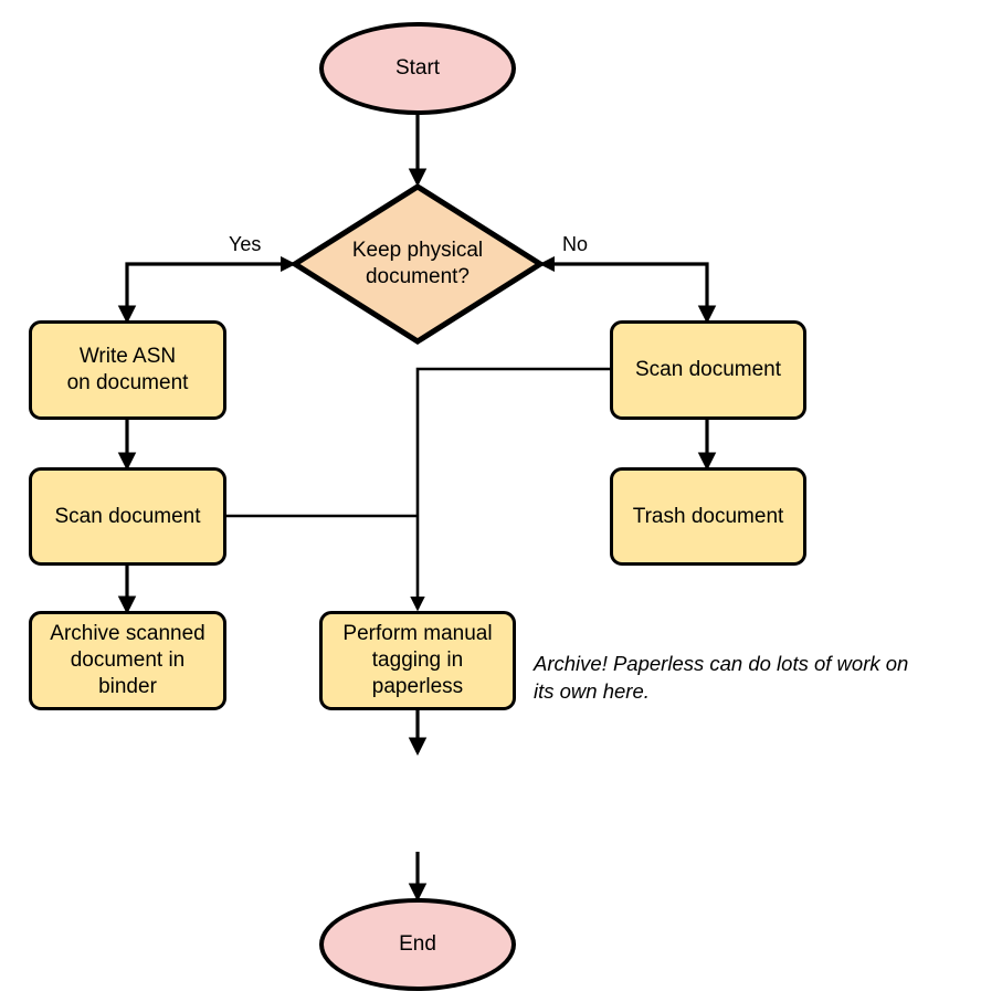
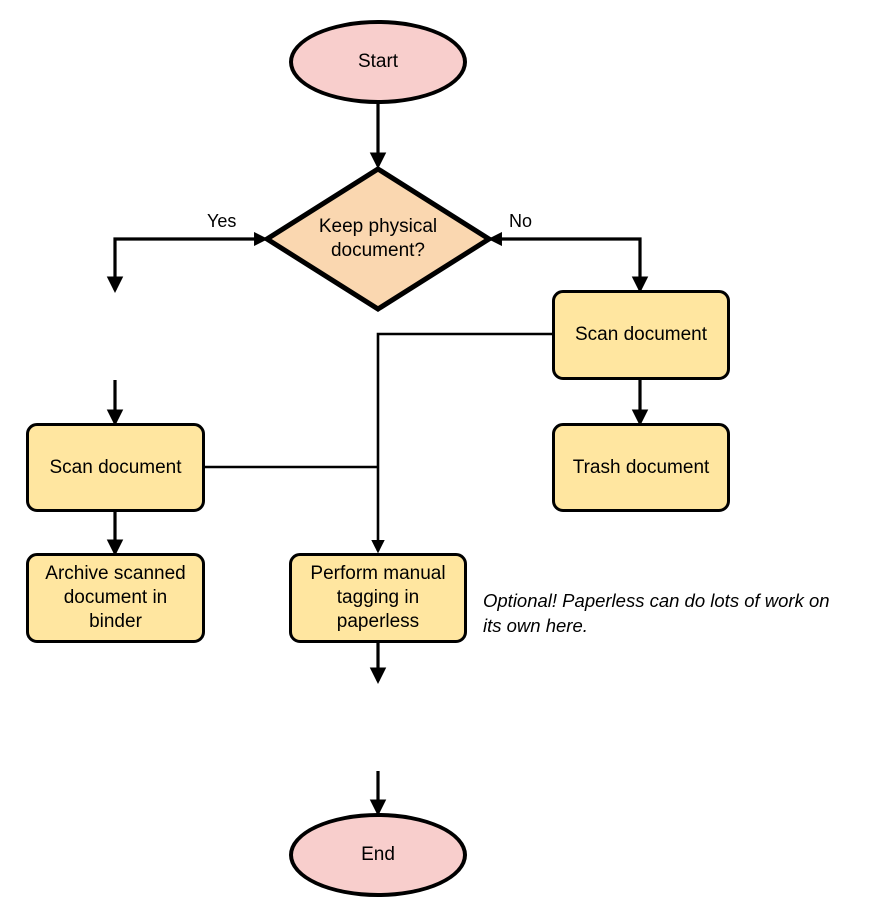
  Start
  Keep physical
  document?
  Yes
  No
- Write ASN
- on document
  Scan document
  Archive scanned
  document in
  binder
  Scan document
  Trash document
  Perform manual
  tagging in
  paperless
  End
- Archive! Paperless can do lots of work on
+ Optional! Paperless can do lots of work on
  its own here.
